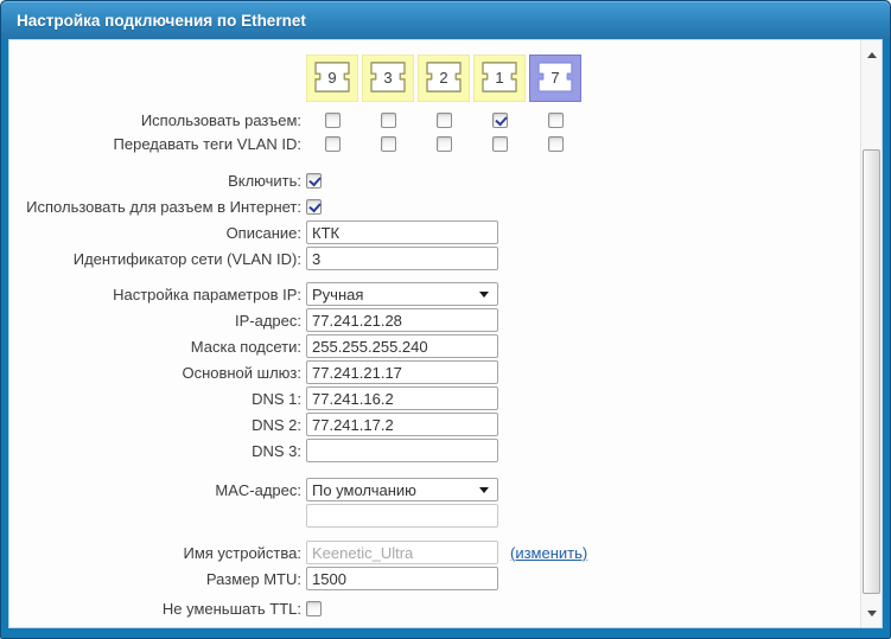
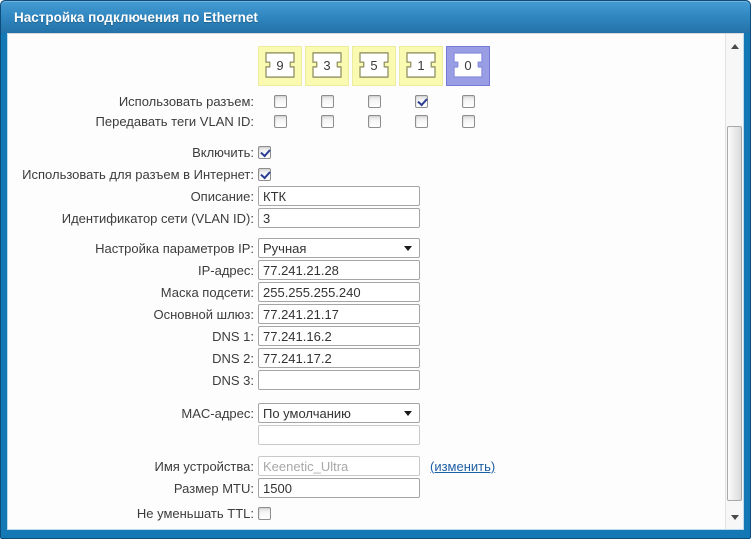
  Настройка подключения по Ethernet
  9
  3
- 2
+ 5
  1
- 7
+ 0
  Использовать разъем:
  Передавать теги VLAN ID:
  Включить:
  Использовать для разъем в Интернет:
  Описание:
  КТК
  Идентификатор сети (VLAN ID):
  3
  Настройка параметров IP:
  Ручная
  IP-адрес:
  77.241.21.28
  Маска подсети:
  255.255.255.240
  Основной шлюз:
  77.241.21.17
  DNS 1:
  77.241.16.2
  DNS 2:
  77.241.17.2
  DNS 3:
  MAC-адрес:
  По умолчанию
  Имя устройства:
  Keenetic_Ultra
  (изменить)
  Размер MTU:
  1500
  Не уменьшать TTL:
